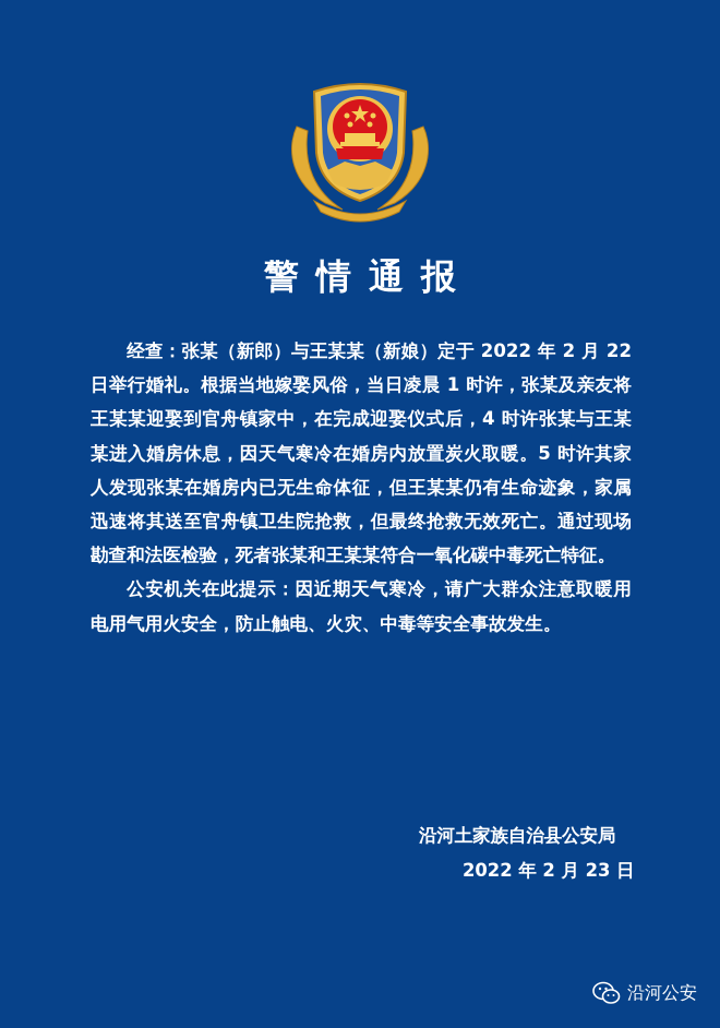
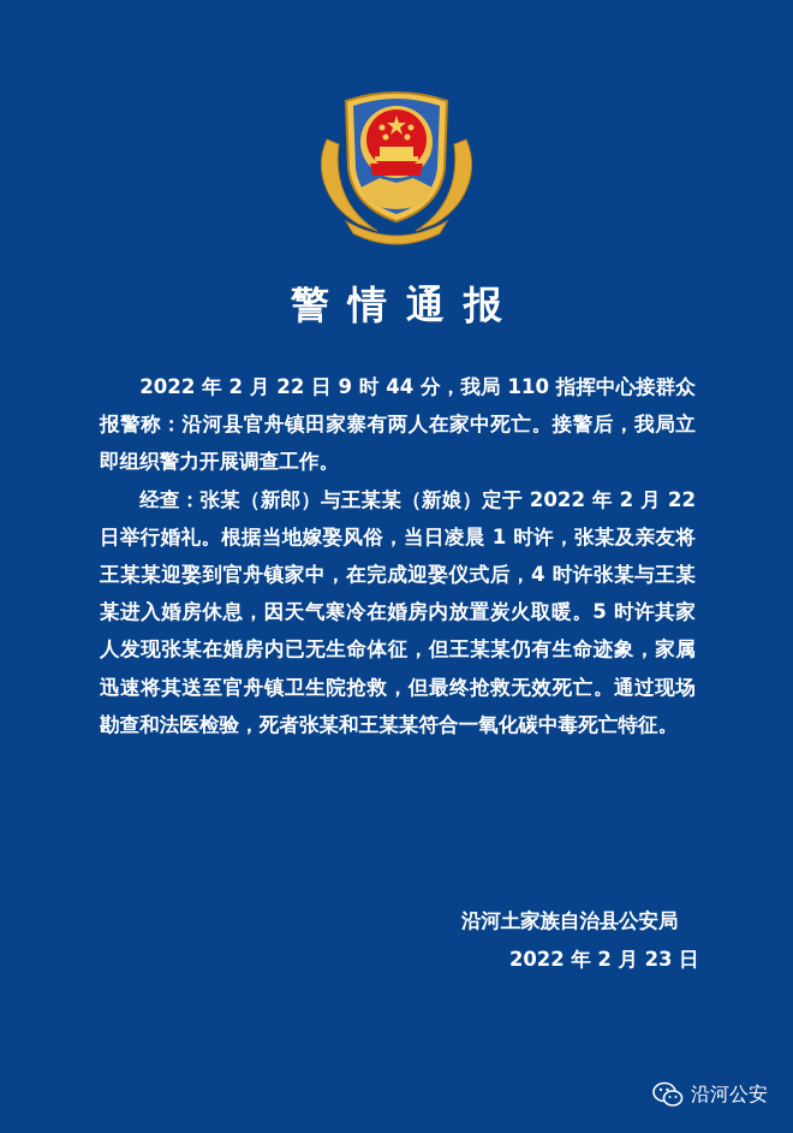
  警情通报
+ 2022 年 2 月 22 日 9 时 44 分，我局 110 指挥中心接群众报警称：沿河县官舟镇田家寨有两人在家中死亡。接警后，我局立即组织警力开展调查工作。
  经查：张某（新郎）与王某某（新娘）定于 2022 年 2 月 22 日举行婚礼。根据当地嫁娶风俗，当日凌晨 1 时许，张某及亲友将王某某迎娶到官舟镇家中，在完成迎娶仪式后，4 时许张某与王某某进入婚房休息，因天气寒冷在婚房内放置炭火取暖。5 时许其家人发现张某在婚房内已无生命体征，但王某某仍有生命迹象，家属迅速将其送至官舟镇卫生院抢救，但最终抢救无效死亡。通过现场勘查和法医检验，死者张某和王某某符合一氧化碳中毒死亡特征。
- 公安机关在此提示：因近期天气寒冷，请广大群众注意取暖用电用气用火安全，防止触电、火灾、中毒等安全事故发生。
  沿河土家族自治县公安局
  2022 年 2 月 23 日
  沿河公安
